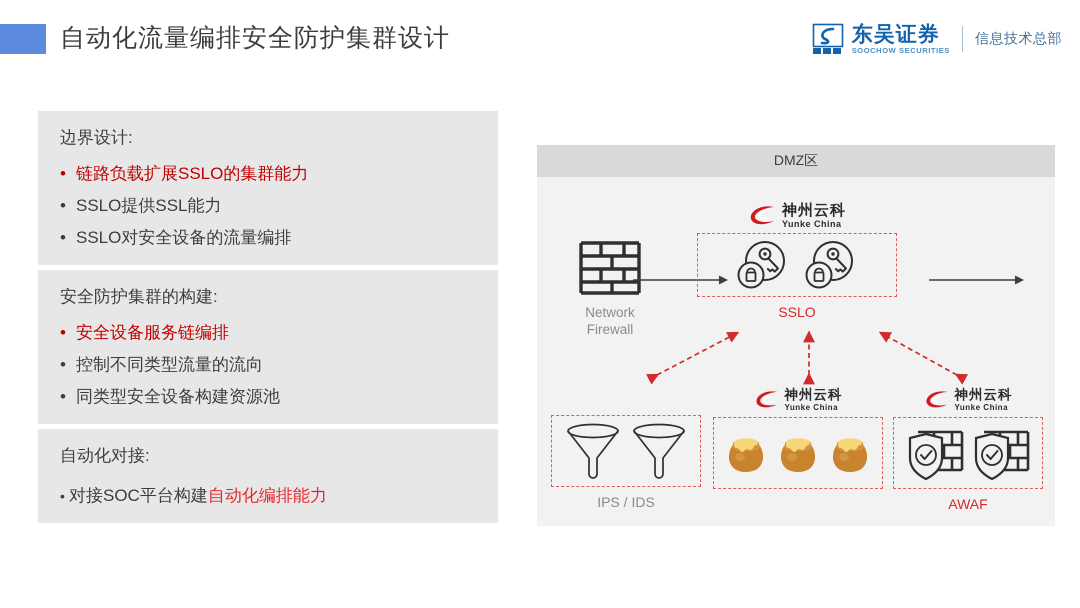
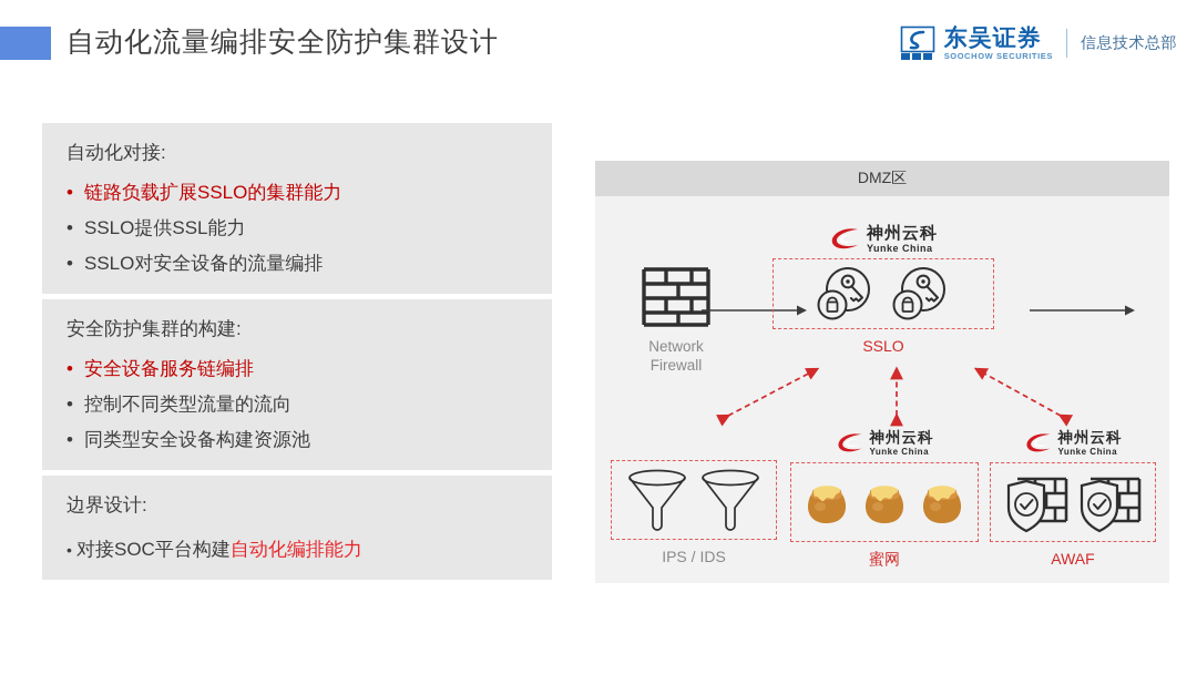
  自动化流量编排安全防护集群设计
  东吴证券
  SOOCHOW SECURITIES
  信息技术总部
- 边界设计:
+ 自动化对接:
  •
  链路负载扩展SSLO的集群能力
  •
  SSLO提供SSL能力
  •
  SSLO对安全设备的流量编排
  安全防护集群的构建:
  •
  安全设备服务链编排
  •
  控制不同类型流量的流向
  •
  同类型安全设备构建资源池
- 自动化对接:
+ 边界设计:
  •
  对接SOC平台构建自动化编排能力
  DMZ区
  Network
  Firewall
  神州云科
  Yunke China
  SSLO
  IPS / IDS
  神州云科
  Yunke China
+ 蜜网
  神州云科
  Yunke China
  AWAF
